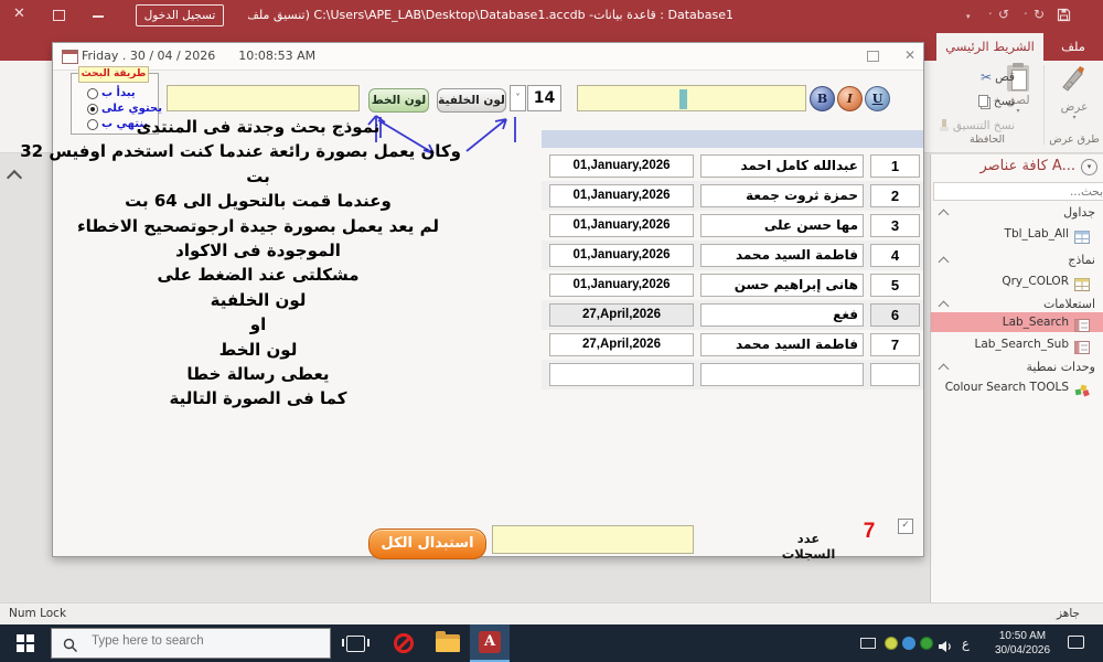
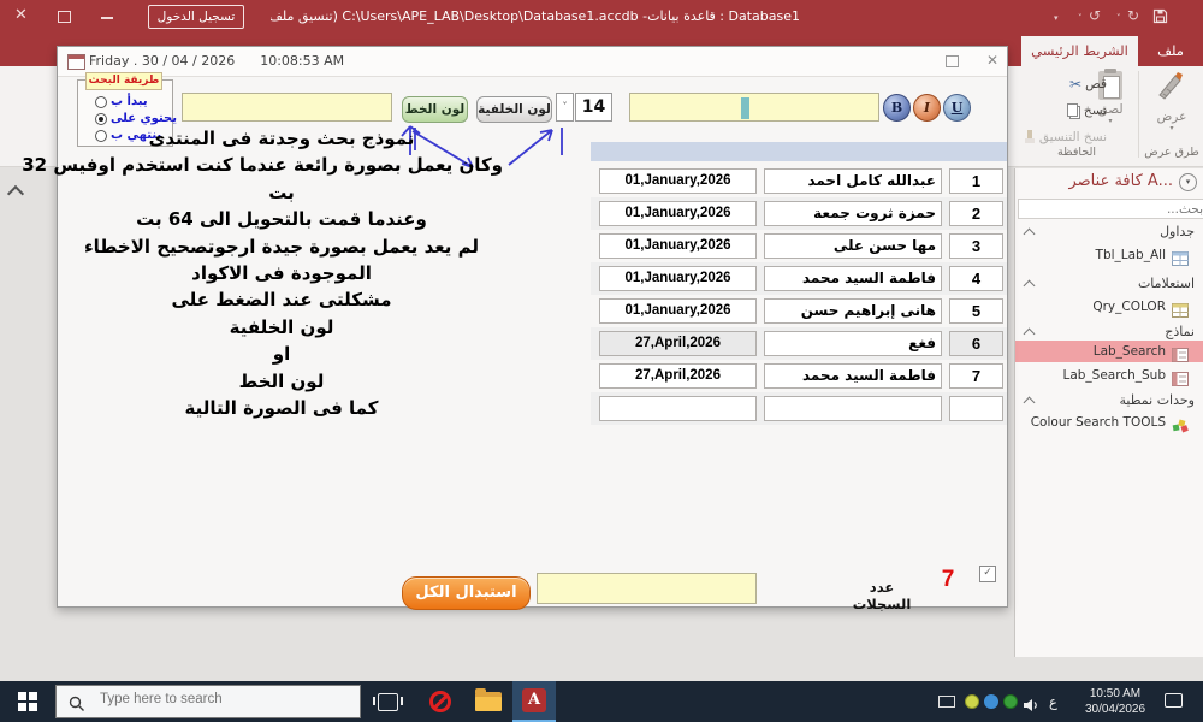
  ✕
  تسجيل الدخول
  Database1 : قاعدة بيانات- C:\Users\APE_LAB\Desktop\Database1.accdb (تنسيق ملف
  ▾
  ˅
  ↺
  ˅
  ↻
  الشريط الرئيسي
  ملف
  عرض
  لصق
  ✂
  قص
  نسخ
  نسخ التنسيق
  الحافظة
  طرق عرض
  كافة عناصر A...
  ▾
  جداول
  Tbl_Lab_All
- نماذج
+ استعلامات
  Qry_COLOR
- استعلامات
+ نماذج
  Lab_Search
  Lab_Search_Sub
  وحدات نمطية
  Colour Search TOOLS
  Friday . 30 / 04 / 2026 10:08:53 AM
  ✕
  طريقة البحث
  يبدأ ب
  يحتوي على
  ينتهي ب
  لون الخط
  لون الخلفية
  ˅
  14
  B
  I
  U
  نموذج بحث وجدتة فى المنتدى
  وكان يعمل بصورة رائعة عندما كنت استخدم اوفيس 32
  بت
  وعندما قمت بالتحويل الى 64 بت
  لم يعد يعمل بصورة جيدة ارجوتصحيح الاخطاء
  الموجودة فى الاكواد
  مشكلتى عند الضغط على
  لون الخلفية
  او
  لون الخط
- يعطى رسالة خطا
  كما فى الصورة التالية
  01,January,2026
  عبدالله كامل احمد
  1
  01,January,2026
  حمزة ثروت جمعة
  2
  01,January,2026
  مها حسن على
  3
  01,January,2026
  فاطمة السيد محمد
  4
  01,January,2026
  هانى إبراهيم حسن
  5
  27,April,2026
  فغع
  6
  27,April,2026
  فاطمة السيد محمد
  7
  استبدال الكل
  عدد السجلات
  7
  ✓
- Num Lock
- جاهز
  Type here to search
  A
  ع
  10:50 AM
  30/04/2026
